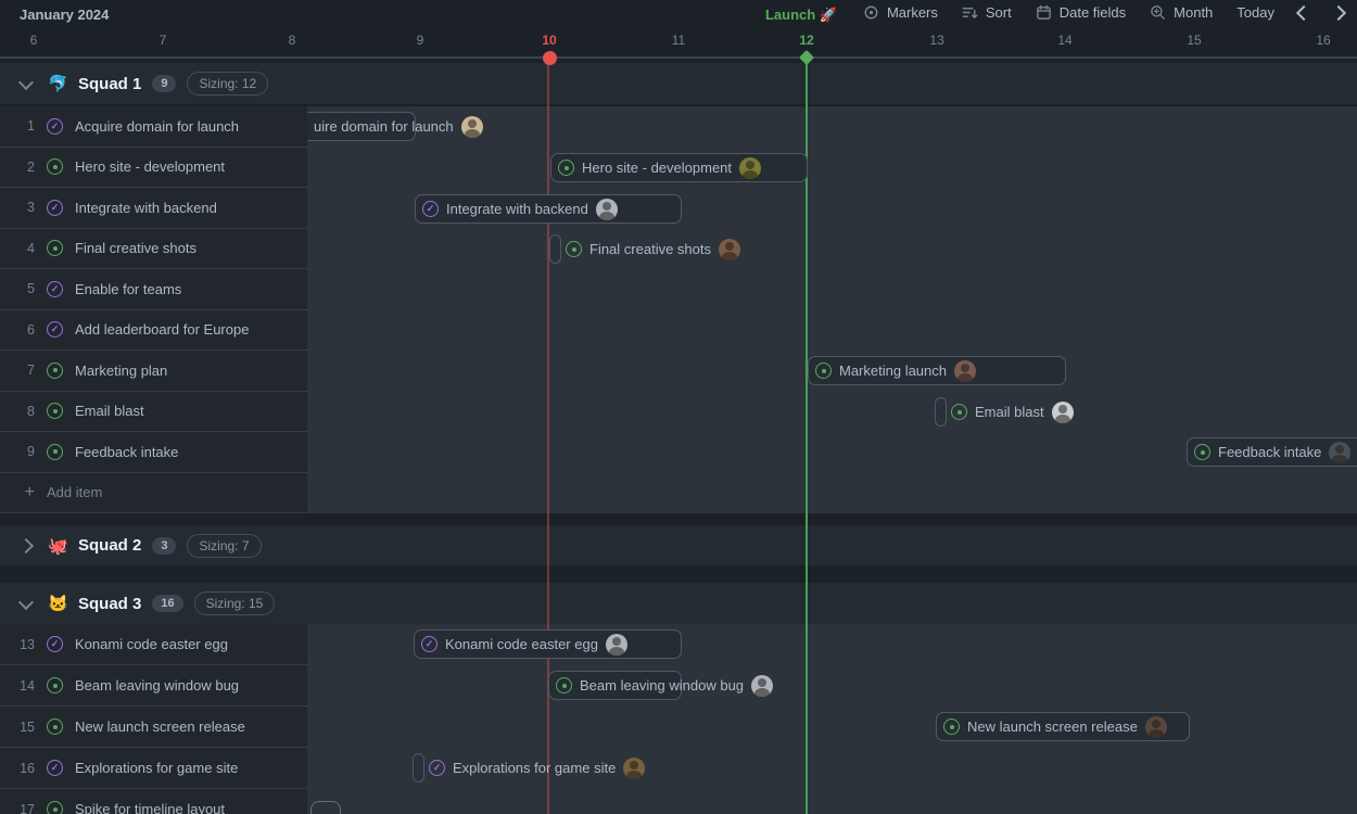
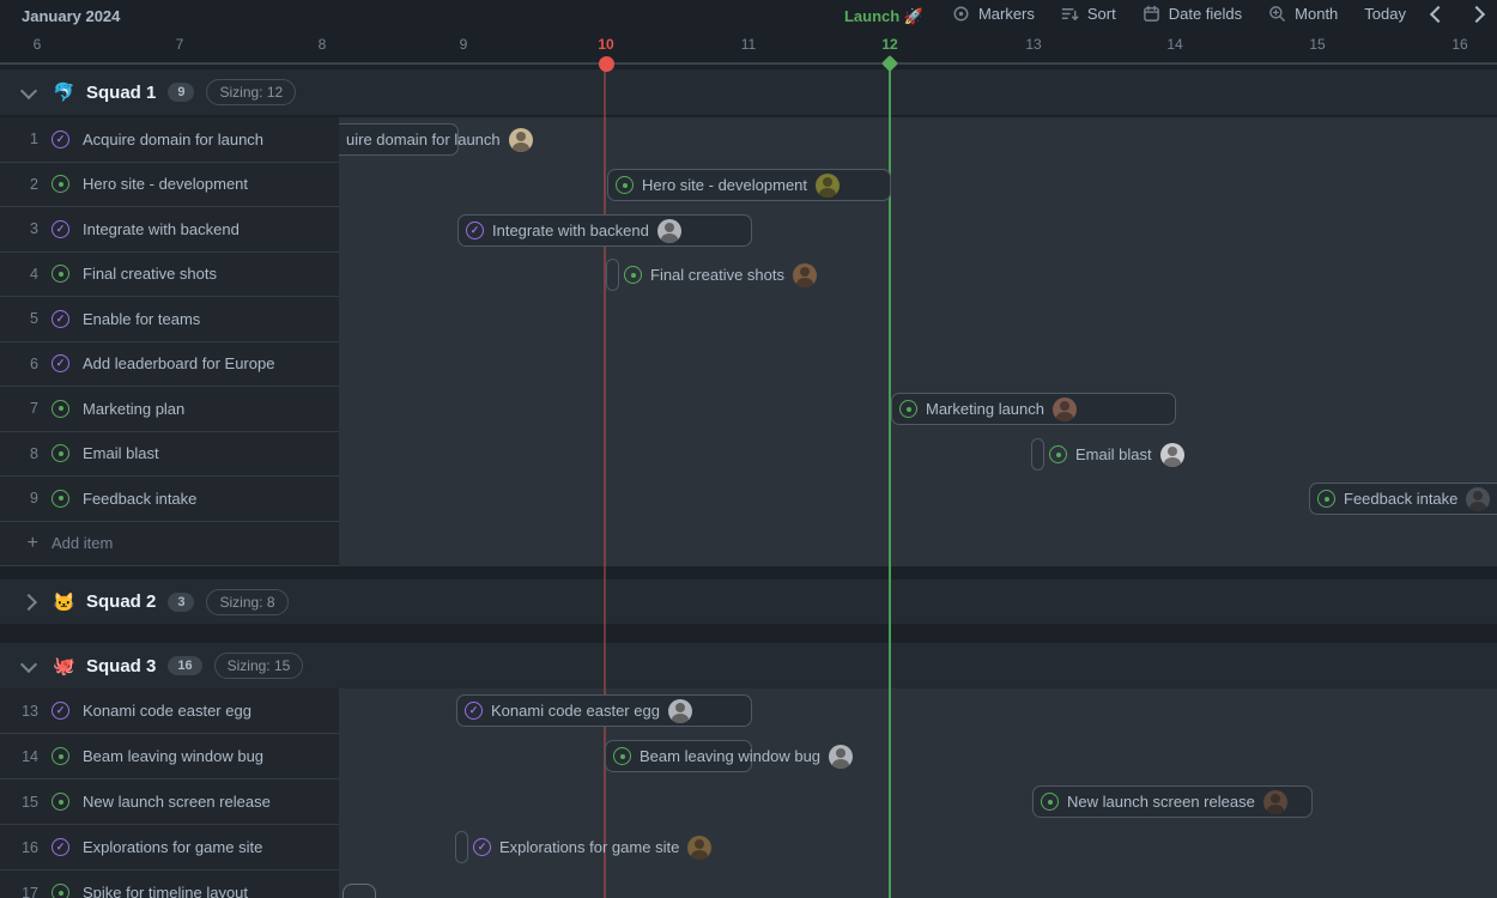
  🐬
  Squad 1
  9
  Sizing: 12
- 🐙
+ 🐱
  Squad 2
  3
- Sizing: 7
+ Sizing: 8
- 🐱
+ 🐙
  Squad 3
  16
  Sizing: 15
  uire domain for launch
  Hero site - development
  Integrate with backend
  Final creative shots
  Marketing launch
  Email blast
  Feedback intake
  Konami code easter egg
  Beam leaving window bug
  New launch screen release
  Explorations for game site
  1
  Acquire domain for launch
  2
  Hero site - development
  3
  Integrate with backend
  4
  Final creative shots
  5
  Enable for teams
  6
  Add leaderboard for Europe
  7
  Marketing plan
  8
  Email blast
  9
  Feedback intake
  +
  Add item
  13
  Konami code easter egg
  14
  Beam leaving window bug
  15
  New launch screen release
  16
  Explorations for game site
  17
  Spike for timeline layout
  January 2024
  Launch 🚀
  Markers
  Sort
  Date fields
  Month
  Today
  6
  7
  8
  9
  10
  11
  12
  13
  14
  15
  16
